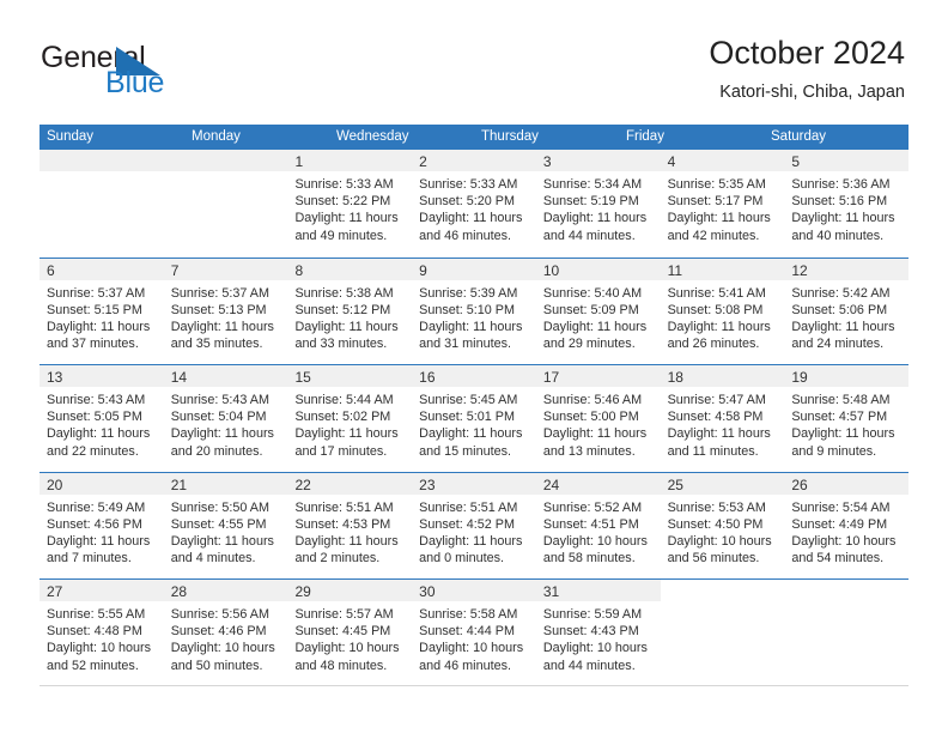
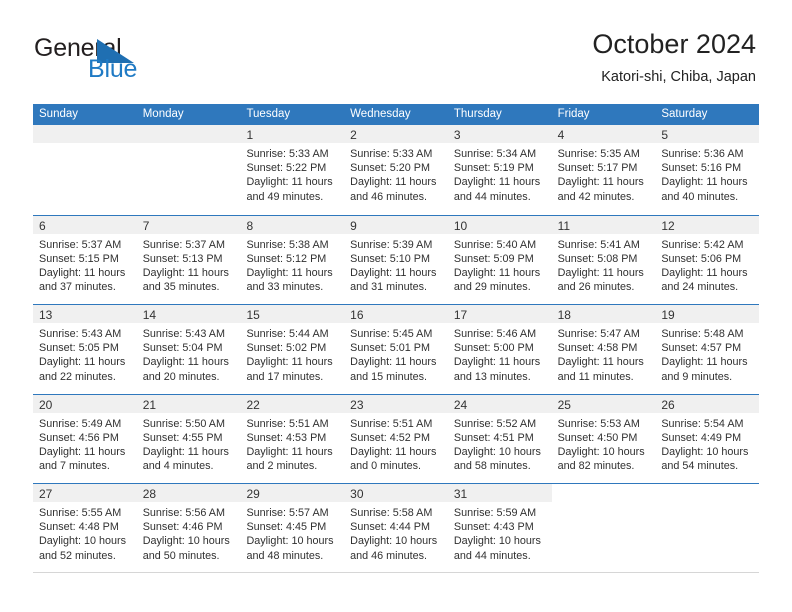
  Genel
  Blue
  October 2024
  Katori-shi, Chiba, Japan
  Sunday
  Monday
+ Tuesday
  Wednesday
  Thursday
  Friday
  Saturday
  1
  Sunrise: 5:33 AM
  Sunset: 5:22 PM
  Daylight: 11 hours
  and 49 minutes.
  2
  Sunrise: 5:33 AM
  Sunset: 5:20 PM
  Daylight: 11 hours
  and 46 minutes.
  3
  Sunrise: 5:34 AM
  Sunset: 5:19 PM
  Daylight: 11 hours
  and 44 minutes.
  4
  Sunrise: 5:35 AM
  Sunset: 5:17 PM
  Daylight: 11 hours
  and 42 minutes.
  5
  Sunrise: 5:36 AM
  Sunset: 5:16 PM
  Daylight: 11 hours
  and 40 minutes.
  6
  Sunrise: 5:37 AM
  Sunset: 5:15 PM
  Daylight: 11 hours
  and 37 minutes.
  7
  Sunrise: 5:37 AM
  Sunset: 5:13 PM
  Daylight: 11 hours
  and 35 minutes.
  8
  Sunrise: 5:38 AM
  Sunset: 5:12 PM
  Daylight: 11 hours
  and 33 minutes.
  9
  Sunrise: 5:39 AM
  Sunset: 5:10 PM
  Daylight: 11 hours
  and 31 minutes.
  10
  Sunrise: 5:40 AM
  Sunset: 5:09 PM
  Daylight: 11 hours
  and 29 minutes.
  11
  Sunrise: 5:41 AM
  Sunset: 5:08 PM
  Daylight: 11 hours
  and 26 minutes.
  12
  Sunrise: 5:42 AM
  Sunset: 5:06 PM
  Daylight: 11 hours
  and 24 minutes.
  13
  Sunrise: 5:43 AM
  Sunset: 5:05 PM
  Daylight: 11 hours
  and 22 minutes.
  14
  Sunrise: 5:43 AM
  Sunset: 5:04 PM
  Daylight: 11 hours
  and 20 minutes.
  15
  Sunrise: 5:44 AM
  Sunset: 5:02 PM
  Daylight: 11 hours
  and 17 minutes.
  16
  Sunrise: 5:45 AM
  Sunset: 5:01 PM
  Daylight: 11 hours
  and 15 minutes.
  17
  Sunrise: 5:46 AM
  Sunset: 5:00 PM
  Daylight: 11 hours
  and 13 minutes.
  18
  Sunrise: 5:47 AM
  Sunset: 4:58 PM
  Daylight: 11 hours
  and 11 minutes.
  19
  Sunrise: 5:48 AM
  Sunset: 4:57 PM
  Daylight: 11 hours
  and 9 minutes.
  20
  Sunrise: 5:49 AM
  Sunset: 4:56 PM
  Daylight: 11 hours
  and 7 minutes.
  21
  Sunrise: 5:50 AM
  Sunset: 4:55 PM
  Daylight: 11 hours
  and 4 minutes.
  22
  Sunrise: 5:51 AM
  Sunset: 4:53 PM
  Daylight: 11 hours
  and 2 minutes.
  23
  Sunrise: 5:51 AM
  Sunset: 4:52 PM
  Daylight: 11 hours
  and 0 minutes.
  24
  Sunrise: 5:52 AM
  Sunset: 4:51 PM
  Daylight: 10 hours
  and 58 minutes.
  25
  Sunrise: 5:53 AM
  Sunset: 4:50 PM
  Daylight: 10 hours
- and 56 minutes.
+ and 82 minutes.
  26
  Sunrise: 5:54 AM
  Sunset: 4:49 PM
  Daylight: 10 hours
  and 54 minutes.
  27
  Sunrise: 5:55 AM
  Sunset: 4:48 PM
  Daylight: 10 hours
  and 52 minutes.
  28
  Sunrise: 5:56 AM
  Sunset: 4:46 PM
  Daylight: 10 hours
  and 50 minutes.
  29
  Sunrise: 5:57 AM
  Sunset: 4:45 PM
  Daylight: 10 hours
  and 48 minutes.
  30
  Sunrise: 5:58 AM
  Sunset: 4:44 PM
  Daylight: 10 hours
  and 46 minutes.
  31
  Sunrise: 5:59 AM
  Sunset: 4:43 PM
  Daylight: 10 hours
  and 44 minutes.
